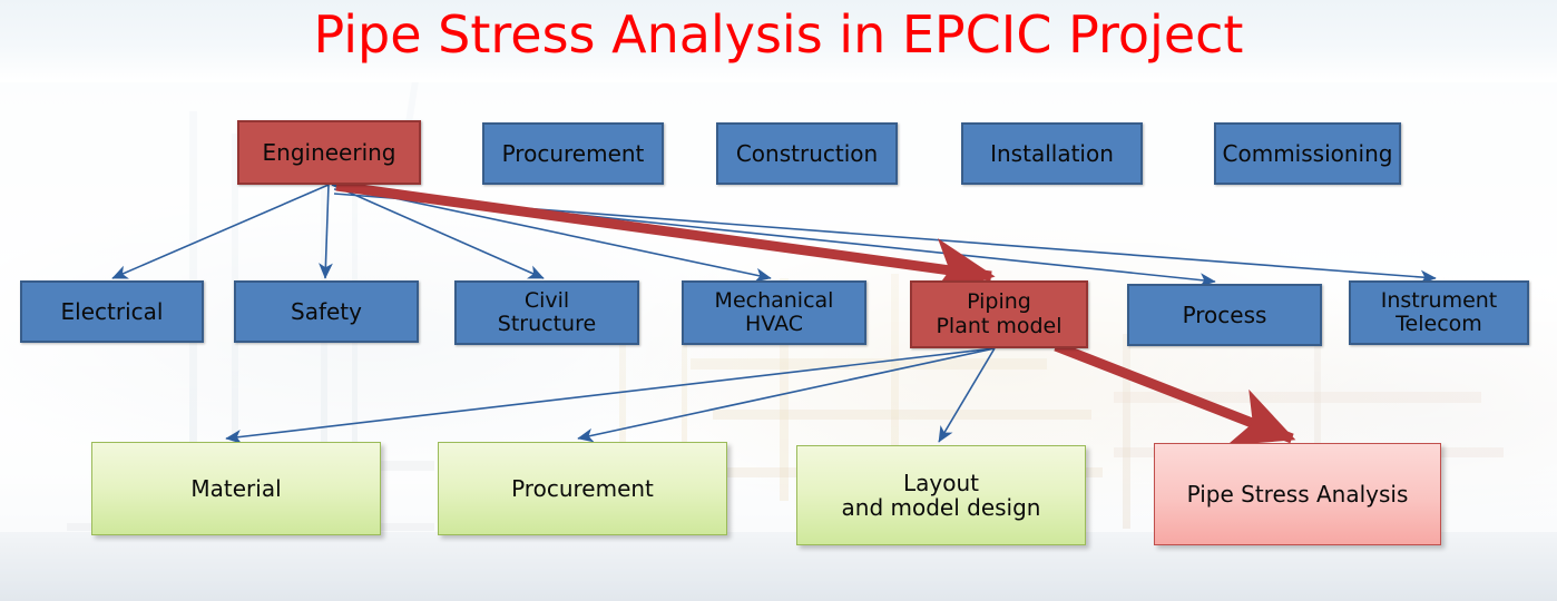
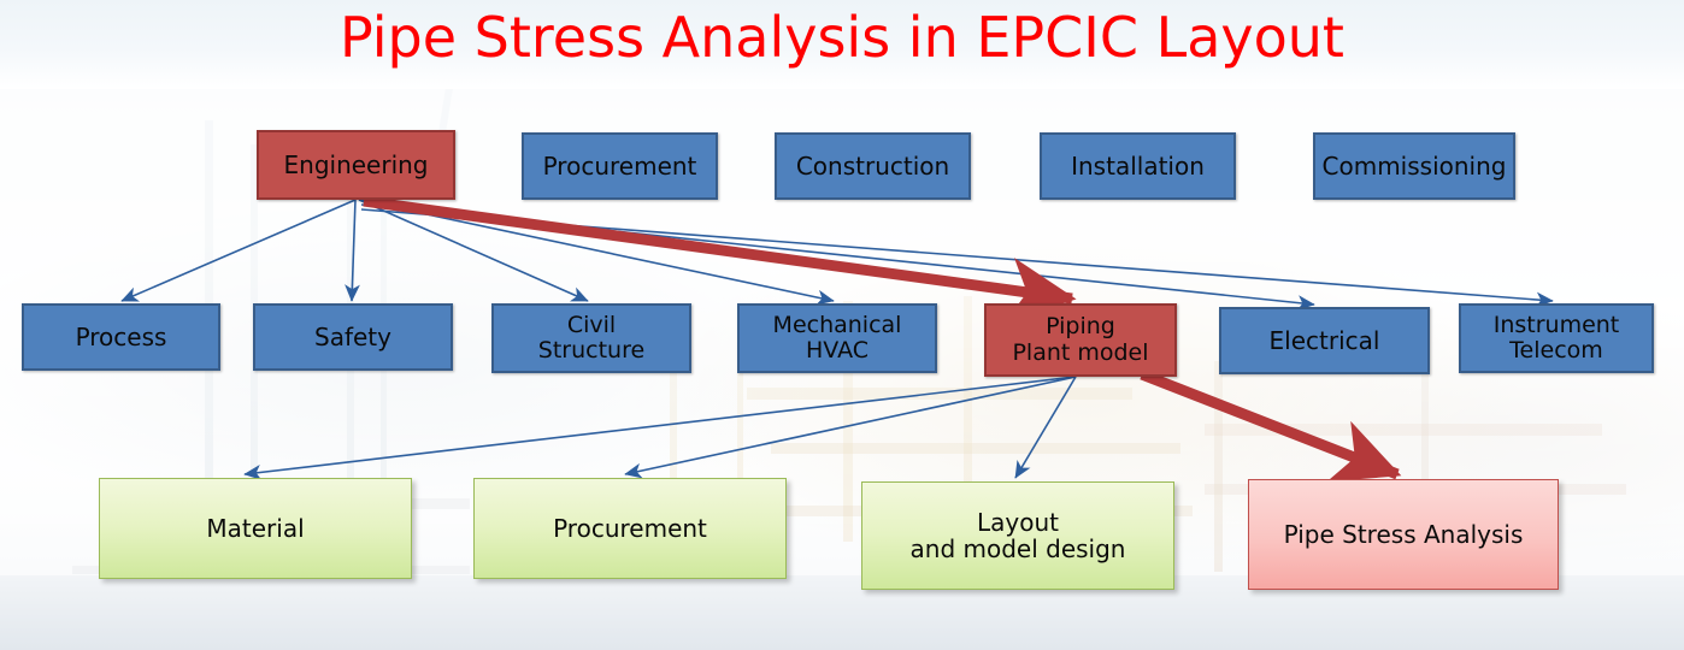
- Pipe Stress Analysis in EPCIC Project
+ Pipe Stress Analysis in EPCIC Layout
  Engineering
  Procurement
  Construction
  Installation
  Commissioning
- Electrical
+ Process
  Safety
  Civil
  Structure
  Mechanical
  HVAC
  Piping
  Plant model
- Process
+ Electrical
  Instrument
  Telecom
  Material
  Procurement
  Layout
  and model design
  Pipe Stress Analysis
